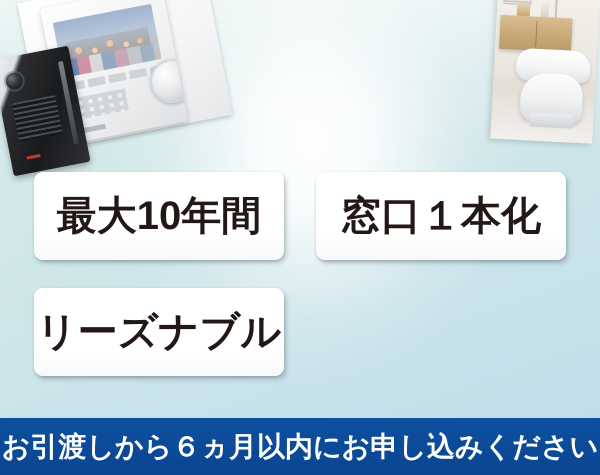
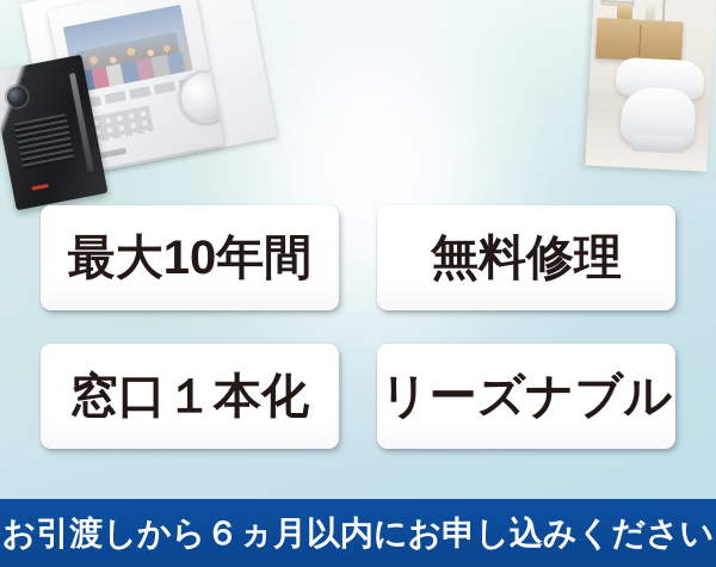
  最大10年間
+ 無料修理
  窓口１本化
  リーズナブル
  お引渡しから６ヵ月以内にお申し込みください
